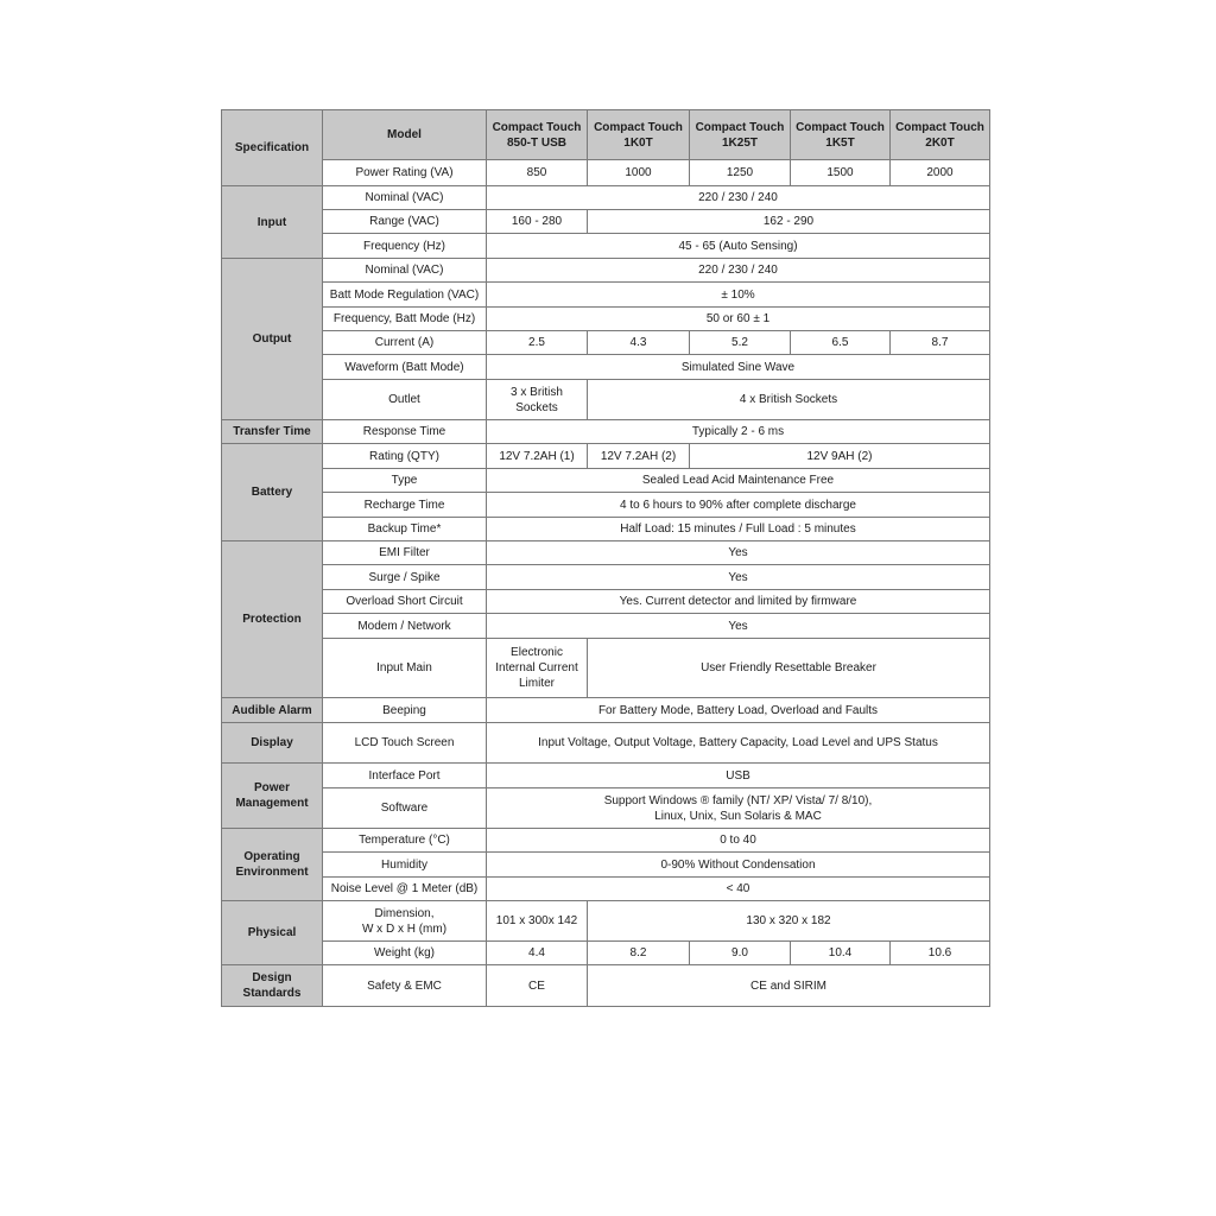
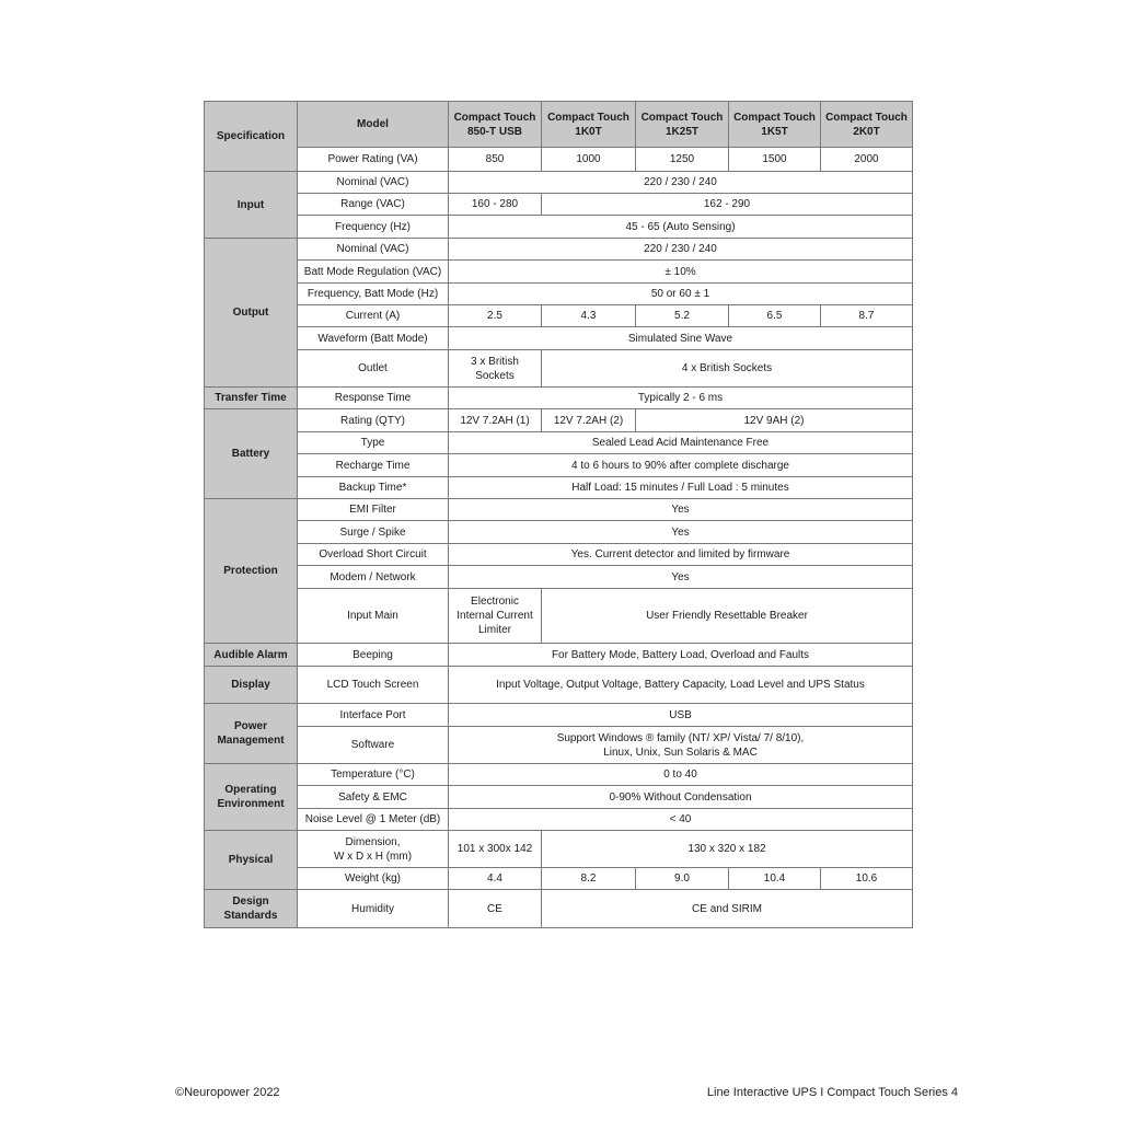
  Specification	Model	Compact Touch 850-T USB	Compact Touch 1K0T	Compact Touch 1K25T	Compact Touch 1K5T	Compact Touch 2K0T
  Power Rating (VA)	850	1000	1250	1500	2000
  Input	Nominal (VAC)	220 / 230 / 240
  Range (VAC)	160 - 280	162 - 290
  Frequency (Hz)	45 - 65 (Auto Sensing)
  Output	Nominal (VAC)	220 / 230 / 240
  Batt Mode Regulation (VAC)	± 10%
  Frequency, Batt Mode (Hz)	50 or 60 ± 1
  Current (A)	2.5	4.3	5.2	6.5	8.7
  Waveform (Batt Mode)	Simulated Sine Wave
  Outlet	3 x British Sockets	4 x British Sockets
  Transfer Time	Response Time	Typically 2 - 6 ms
  Battery	Rating (QTY)	12V 7.2AH (1)	12V 7.2AH (2)	12V 9AH (2)
  Type	Sealed Lead Acid Maintenance Free
  Recharge Time	4 to 6 hours to 90% after complete discharge
  Backup Time*	Half Load: 15 minutes / Full Load : 5 minutes
  Protection	EMI Filter	Yes
  Surge / Spike	Yes
  Overload Short Circuit	Yes. Current detector and limited by firmware
  Modem / Network	Yes
  Input Main	Electronic Internal Current Limiter	User Friendly Resettable Breaker
  Audible Alarm	Beeping	For Battery Mode, Battery Load, Overload and Faults
  Display	LCD Touch Screen	Input Voltage, Output Voltage, Battery Capacity, Load Level and UPS Status
  Power Management	Interface Port	USB
  Software	Support Windows ® family (NT/ XP/ Vista/ 7/ 8/10), Linux, Unix, Sun Solaris & MAC
  Operating Environment	Temperature (°C)	0 to 40
- Humidity	0-90% Without Condensation
+ Safety & EMC	0-90% Without Condensation
  Noise Level @ 1 Meter (dB)	< 40
  Physical	Dimension, W x D x H (mm)	101 x 300x 142	130 x 320 x 182
  Weight (kg)	4.4	8.2	9.0	10.4	10.6
- Design Standards	Safety & EMC	CE	CE and SIRIM
+ Design Standards	Humidity	CE	CE and SIRIM
+ ©Neuropower 2022
+ Line Interactive UPS I Compact Touch Series 4
